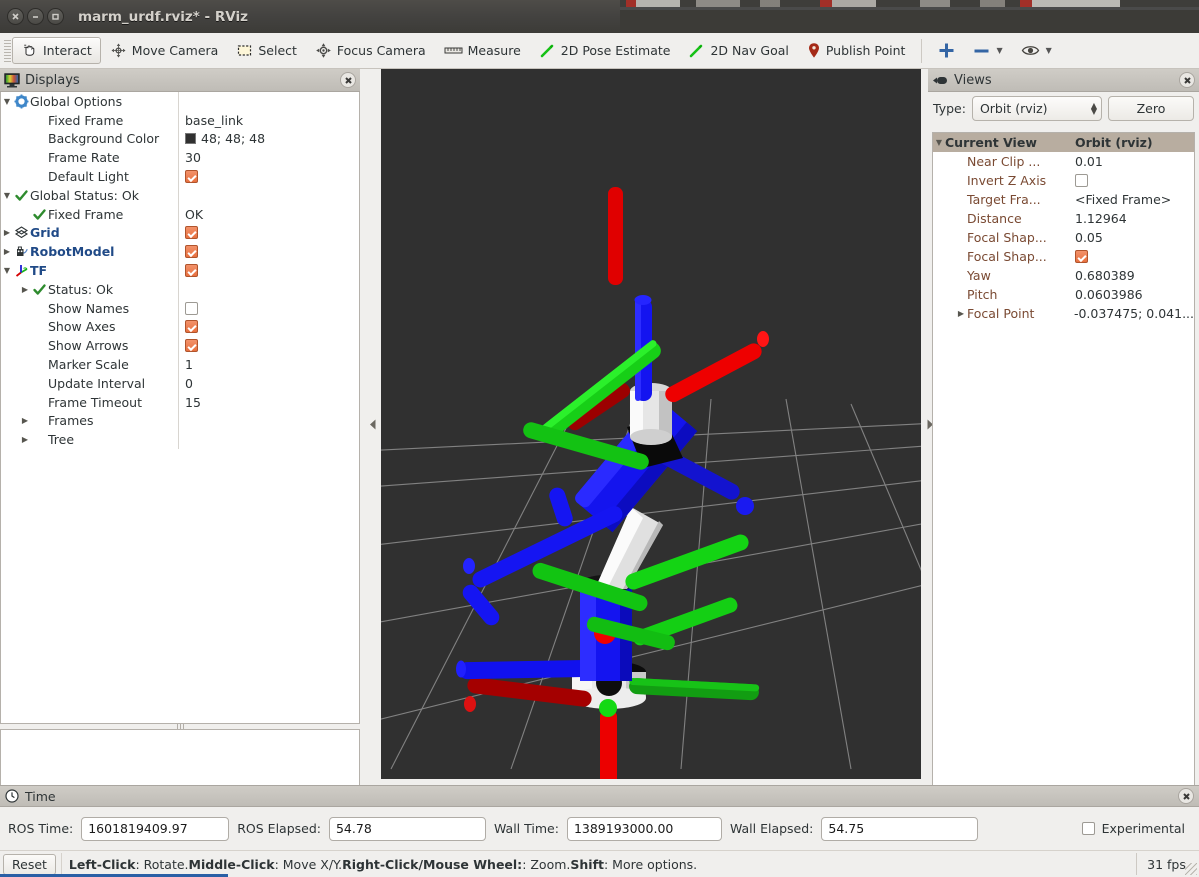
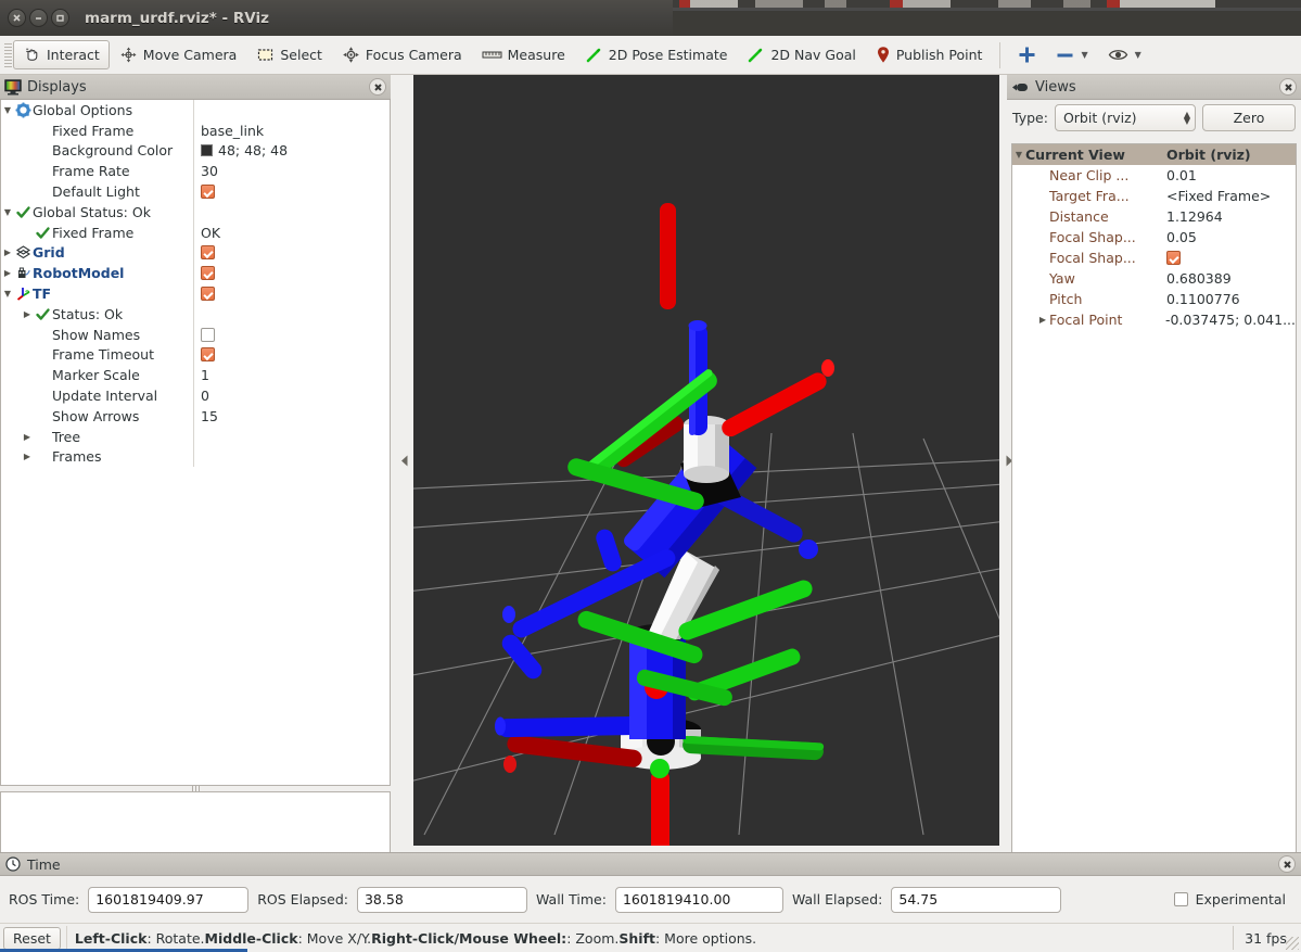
  marm_urdf.rviz* - RViz
  Interact
  Move Camera
  Select
  Focus Camera
  Measure
  2D Pose Estimate
  2D Nav Goal
  Publish Point
  ▼
  ▼
  Displays
  ▼
  Global Options
  Fixed Frame
  base_link
  Background Color
  48; 48; 48
  Frame Rate
  30
  Default Light
  ▼
  Global Status: Ok
  Fixed Frame
  OK
  ▶
  Grid
  ▶
  RobotModel
  ▼
  TF
  ▶
  Status: Ok
  Show Names
- Show Axes
- Show Arrows
+ Frame Timeout
  Marker Scale
  1
  Update Interval
  0
- Frame Timeout
+ Show Arrows
  15
  ▶
- Frames
+ Tree
  ▶
- Tree
+ Frames
  Views
  Type:
  Orbit (rviz)
  ▲
  ▼
  Zero
  ▼
  Current View
  Orbit (rviz)
  Near Clip ...
  0.01
- Invert Z Axis
  Target Fra...
  <Fixed Frame>
  Distance
  1.12964
  Focal Shap...
  0.05
  Focal Shap...
  Yaw
  0.680389
  Pitch
- 0.0603986
+ 0.1100776
  ▶
  Focal Point
  -0.037475; 0.041...
  Time
  ROS Time:
  1601819409.97
  ROS Elapsed:
- 54.78
+ 38.58
  Wall Time:
- 1389193000.00
+ 1601819410.00
  Wall Elapsed:
  54.75
  Experimental
  Reset
  Left-Click
  : Rotate.
  Middle-Click
  : Move X/Y.
  Right-Click/Mouse Wheel:
  : Zoom.
  Shift
  : More options.
  31 fps
